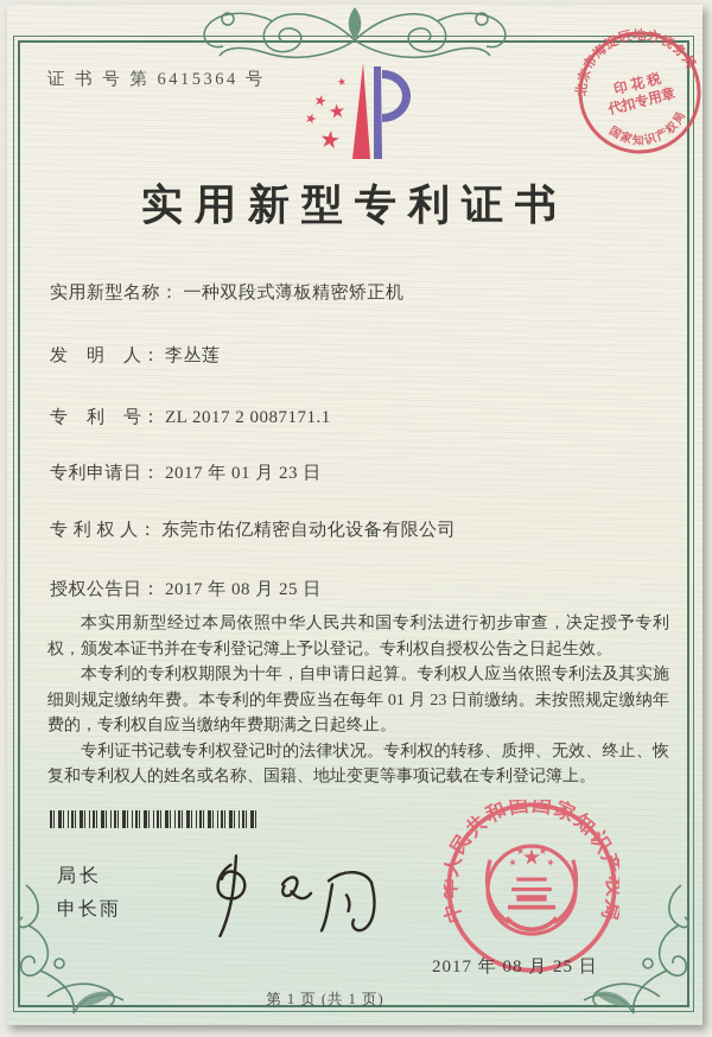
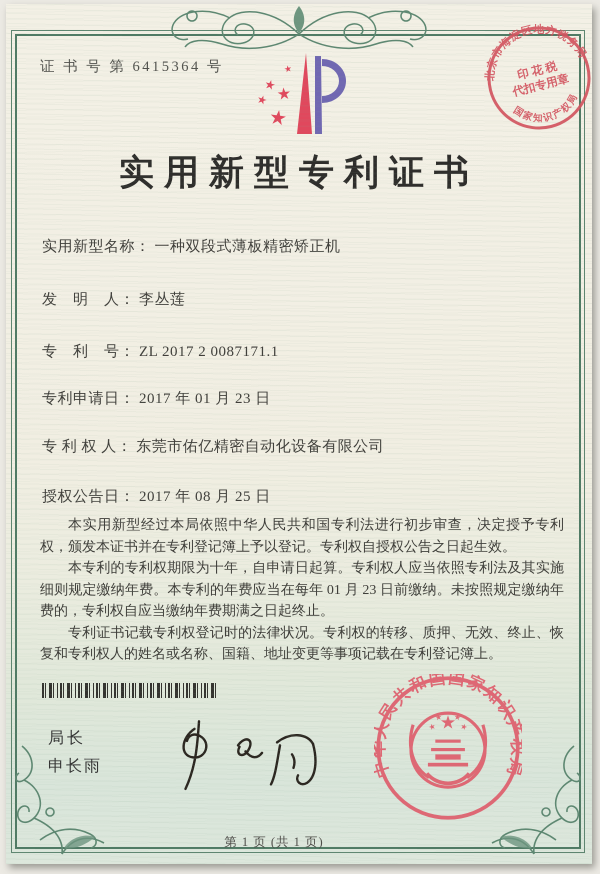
- 2017 年 08 月 25 日
